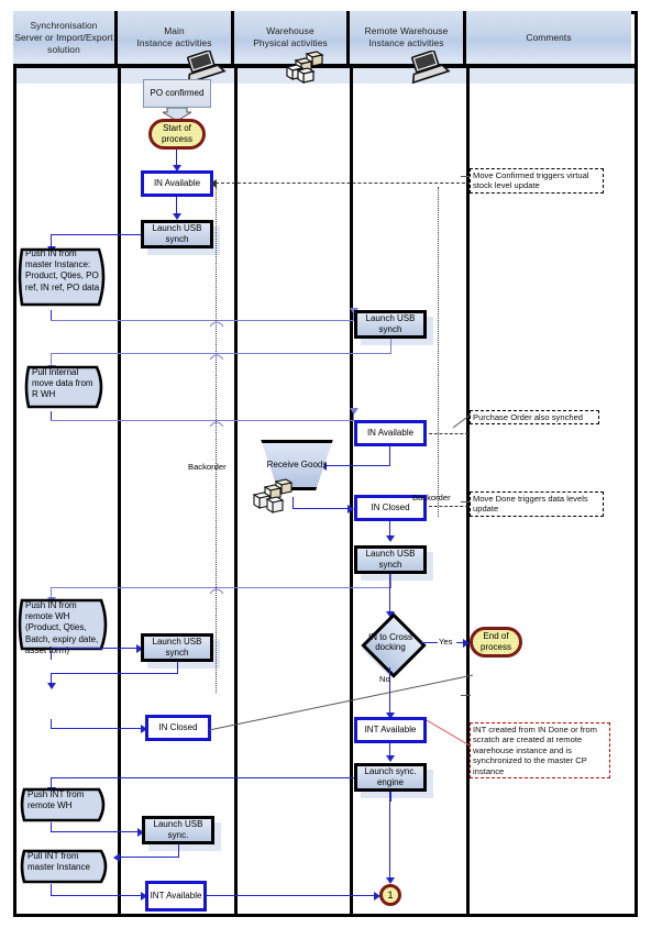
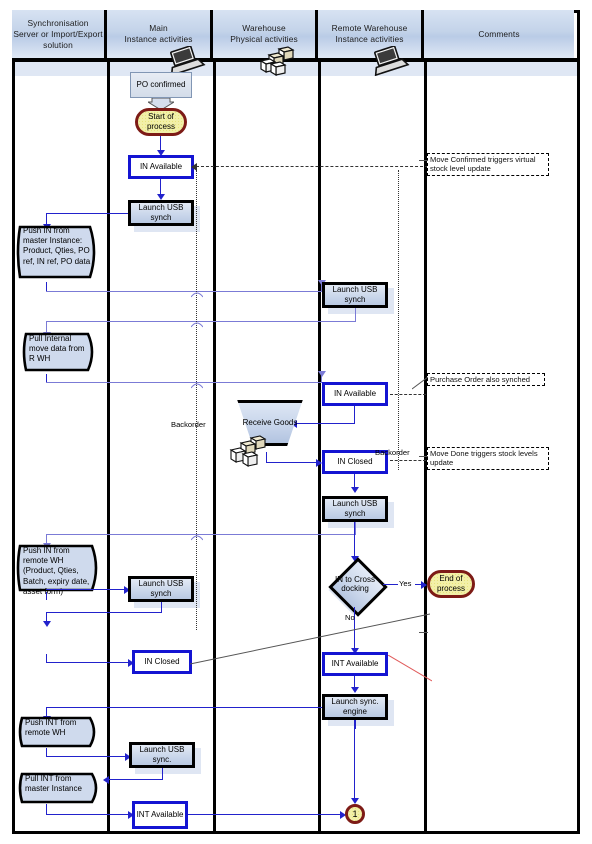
  Synchronisation
  Server or Import/Export
  solution
  Main
  Instance activities
  Warehouse
  Physical activities
  Remote Warehouse
  Instance activities
  Comments
  PO confirmed
  Start of process
  IN Available
  Launch USB synch
  Push IN from master Instance: Product, Qties, PO ref, IN ref, PO data
  Launch USB synch
  Pull Internal move data from R WH
  IN Available
  Receive Goods
  IN Closed
  Launch USB synch
  Push IN from remote WH (Product, Qties, Batch, expiry date, assetorm)
  Launch USB synch
  IN Closed
  IN to Cross docking
  Yes
  End of process
  No
  INT Available
  Launch sync. engine
  Push INT from remote WH
  Launch USB sync.
  Pull INT from master Instance
  INT Available
  1
  Backorder
  Backorder
  Move Confirmed triggers virtual stock level update
  Purchase Order also synched
- Move Done triggers data levels update
+ Move Done triggers stock levels update
- INT created from IN Done or from scratch are created at remote warehouse instance and is synchronized to the master CP instance
